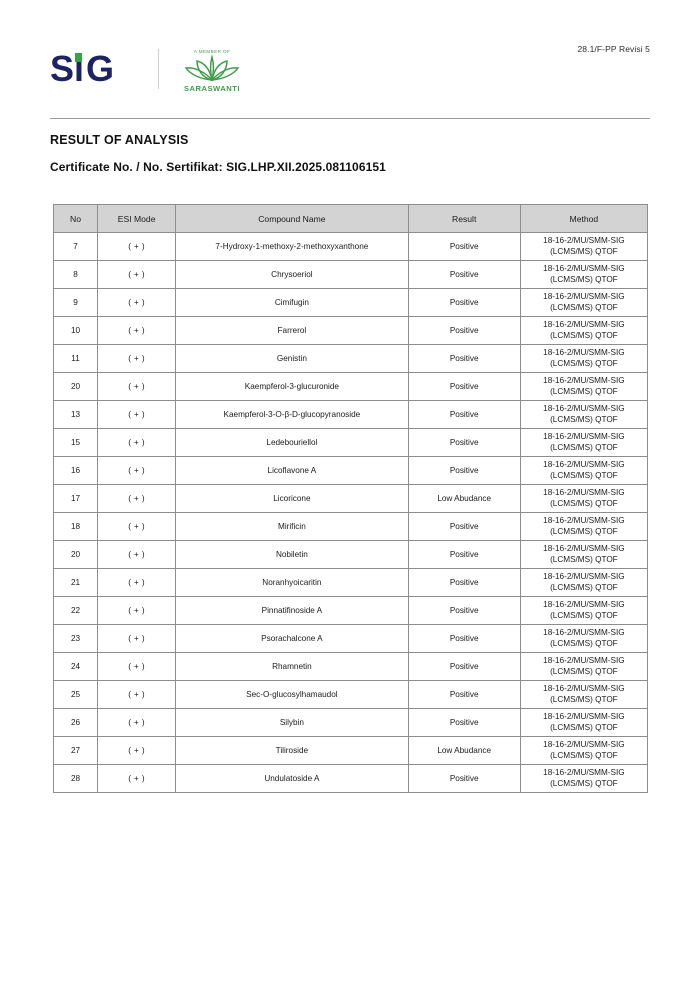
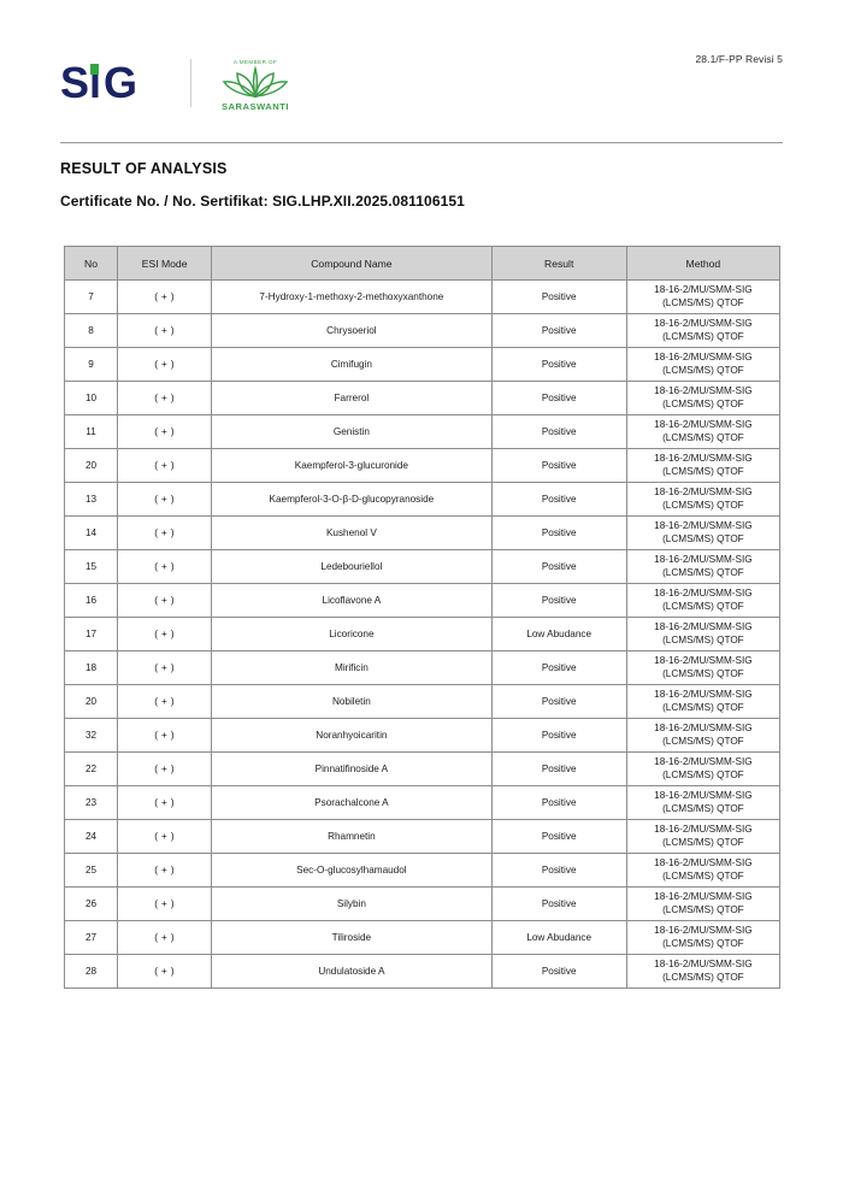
  S
  i
  G
  SARASWANTI
  28.1/F-PP Revisi 5
  RESULT OF ANALYSIS
  Certificate No. / No. Sertifikat: SIG.LHP.XII.2025.081106151
  No	ESI Mode	Compound Name	Result	Method
  7	( + )	7-Hydroxy-1-methoxy-2-methoxyxanthone	Positive	18-16-2/MU/SMM-SIG(LCMS/MS) QTOF
  8	( + )	Chrysoeriol	Positive	18-16-2/MU/SMM-SIG(LCMS/MS) QTOF
  9	( + )	Cimifugin	Positive	18-16-2/MU/SMM-SIG(LCMS/MS) QTOF
  10	( + )	Farrerol	Positive	18-16-2/MU/SMM-SIG(LCMS/MS) QTOF
  11	( + )	Genistin	Positive	18-16-2/MU/SMM-SIG(LCMS/MS) QTOF
  20	( + )	Kaempferol-3-glucuronide	Positive	18-16-2/MU/SMM-SIG(LCMS/MS) QTOF
  13	( + )	Kaempferol-3-O-β-D-glucopyranoside	Positive	18-16-2/MU/SMM-SIG(LCMS/MS) QTOF
+ 14	( + )	Kushenol V	Positive	18-16-2/MU/SMM-SIG(LCMS/MS) QTOF
  15	( + )	Ledebouriellol	Positive	18-16-2/MU/SMM-SIG(LCMS/MS) QTOF
  16	( + )	Licoflavone A	Positive	18-16-2/MU/SMM-SIG(LCMS/MS) QTOF
  17	( + )	Licoricone	Low Abudance	18-16-2/MU/SMM-SIG(LCMS/MS) QTOF
  18	( + )	Mirificin	Positive	18-16-2/MU/SMM-SIG(LCMS/MS) QTOF
  20	( + )	Nobiletin	Positive	18-16-2/MU/SMM-SIG(LCMS/MS) QTOF
- 21	( + )	Noranhyoicaritin	Positive	18-16-2/MU/SMM-SIG(LCMS/MS) QTOF
+ 32	( + )	Noranhyoicaritin	Positive	18-16-2/MU/SMM-SIG(LCMS/MS) QTOF
  22	( + )	Pinnatifinoside A	Positive	18-16-2/MU/SMM-SIG(LCMS/MS) QTOF
  23	( + )	Psorachalcone A	Positive	18-16-2/MU/SMM-SIG(LCMS/MS) QTOF
  24	( + )	Rhamnetin	Positive	18-16-2/MU/SMM-SIG(LCMS/MS) QTOF
  25	( + )	Sec-O-glucosylhamaudol	Positive	18-16-2/MU/SMM-SIG(LCMS/MS) QTOF
  26	( + )	Silybin	Positive	18-16-2/MU/SMM-SIG(LCMS/MS) QTOF
  27	( + )	Tiliroside	Low Abudance	18-16-2/MU/SMM-SIG(LCMS/MS) QTOF
  28	( + )	Undulatoside A	Positive	18-16-2/MU/SMM-SIG(LCMS/MS) QTOF
